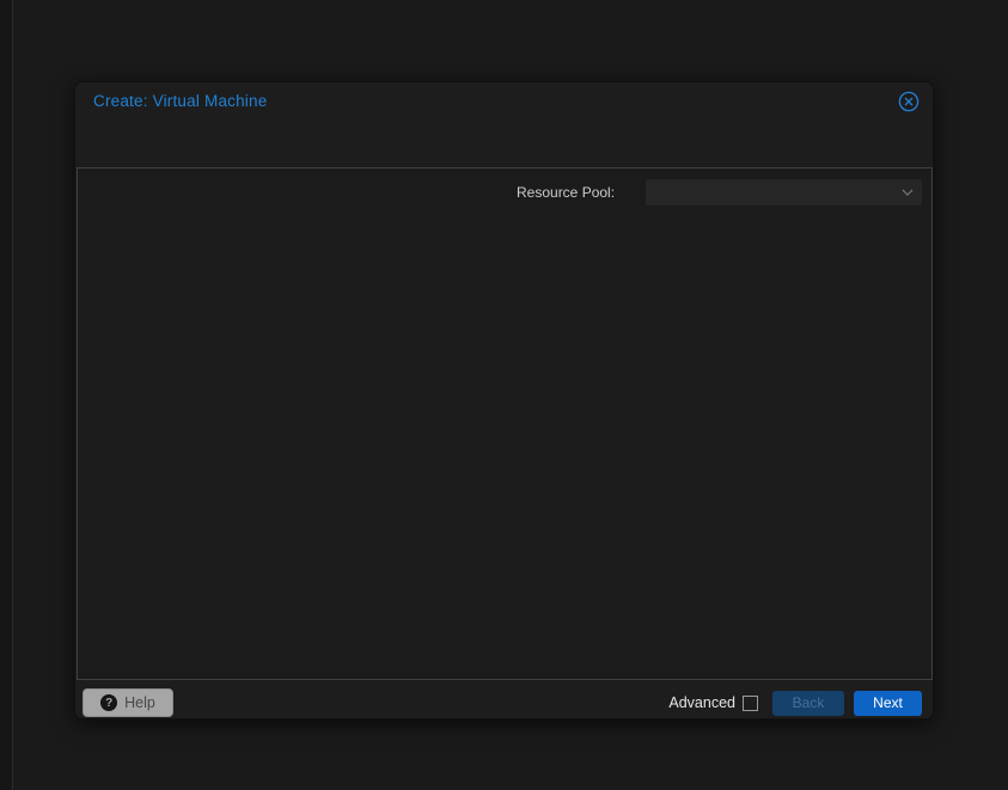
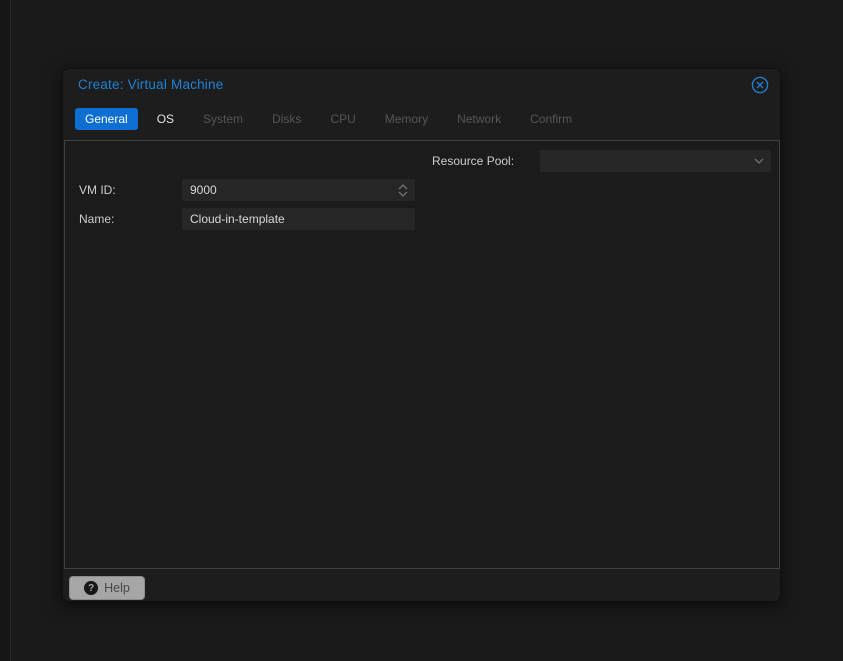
  Create: Virtual Machine
+ General
+ OS
+ System
+ Disks
+ CPU
+ Memory
+ Network
+ Confirm
+ VM ID:
+ 9000
+ Name:
+ Cloud-in-template
  Resource Pool:
  ?
  Help
- Advanced
- Back
- Next
